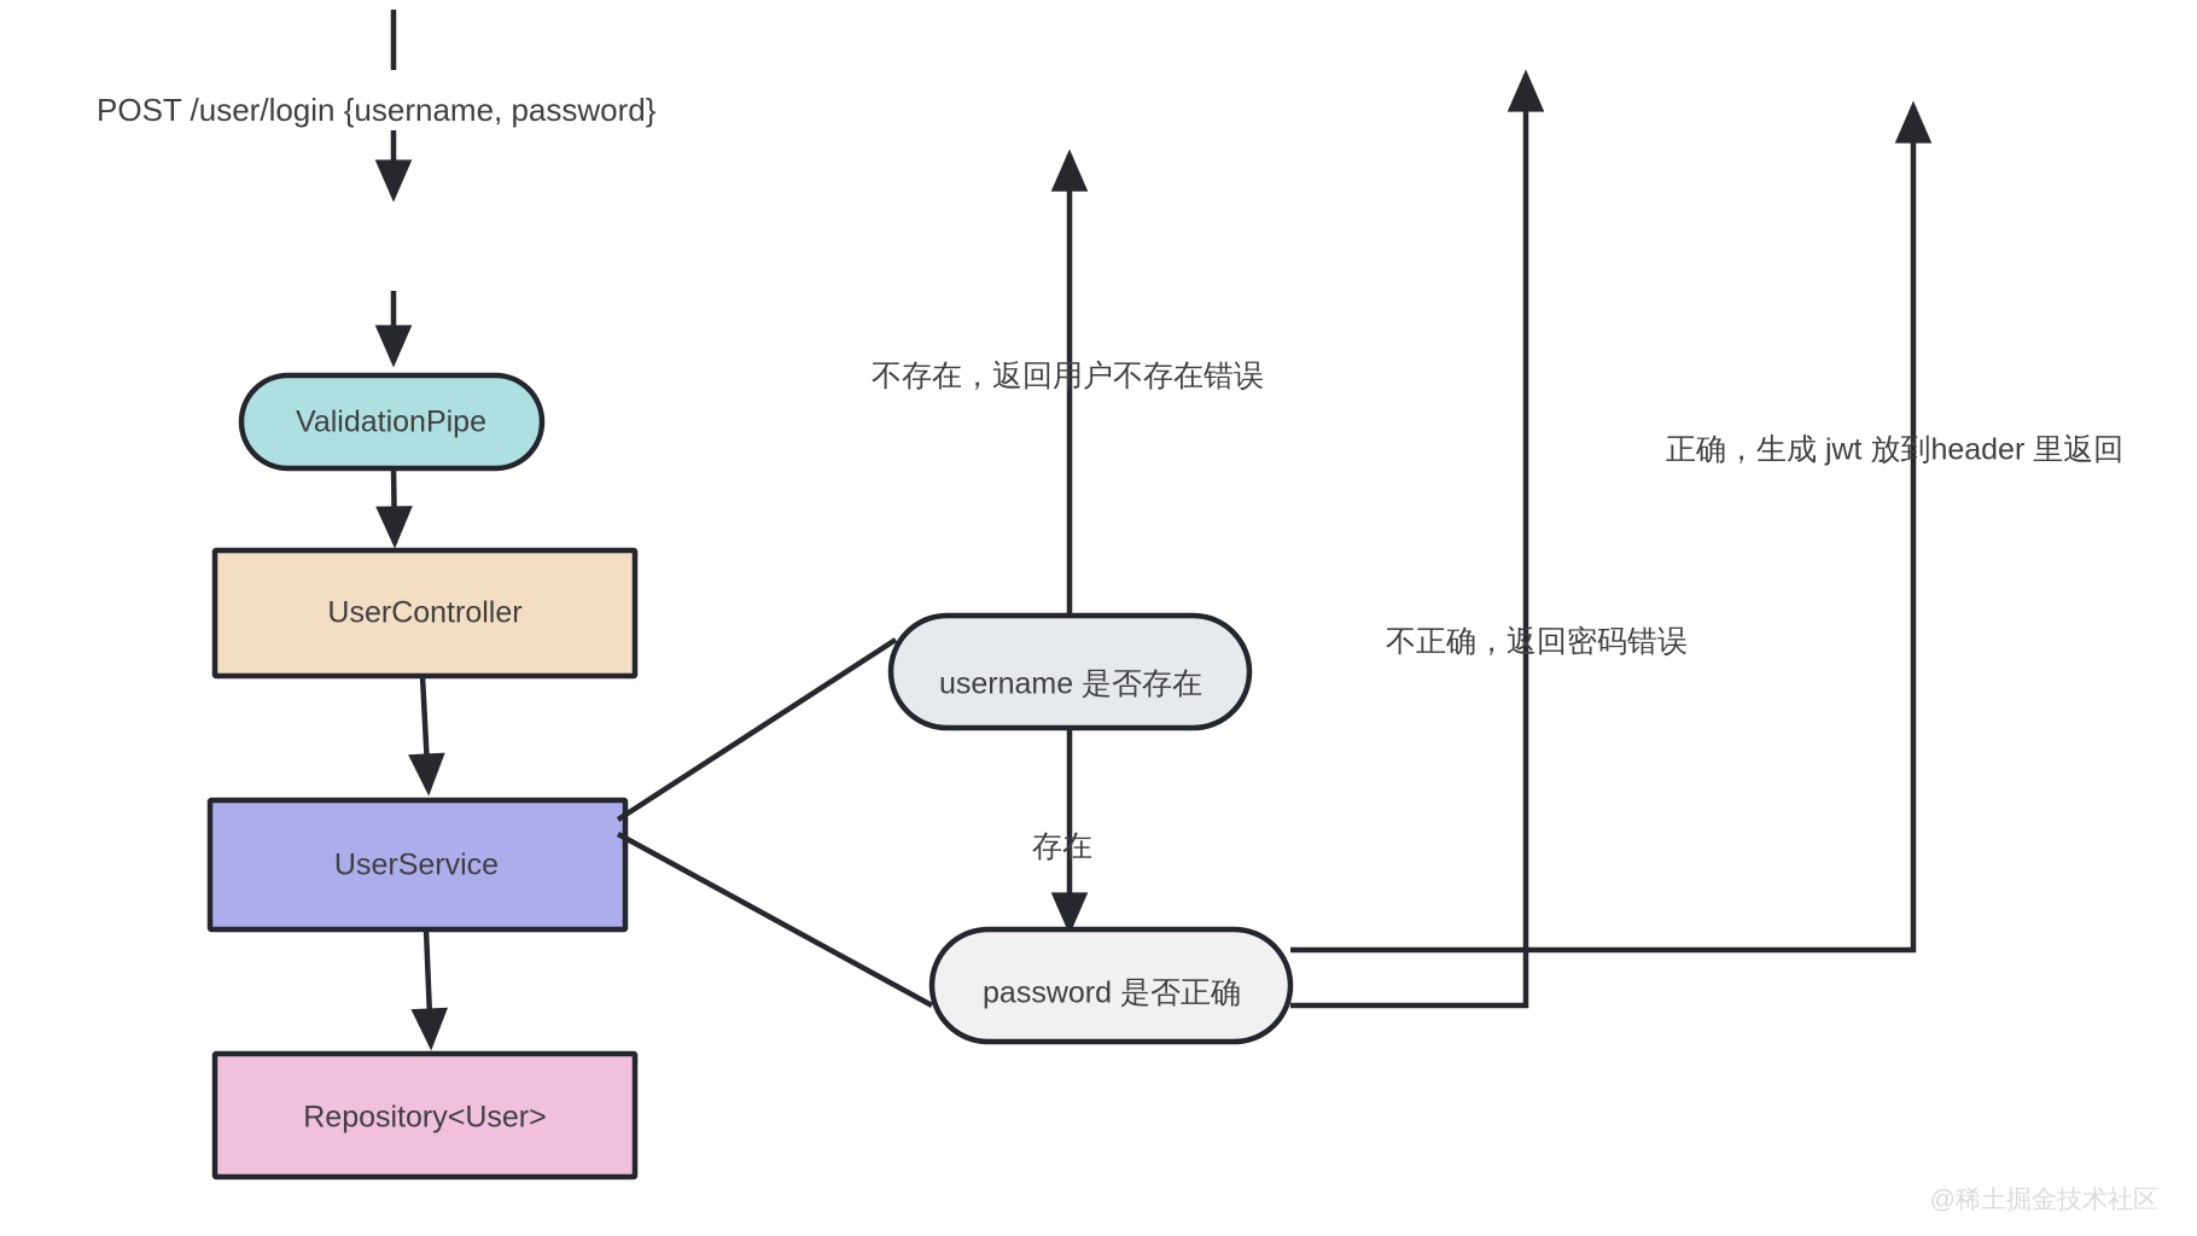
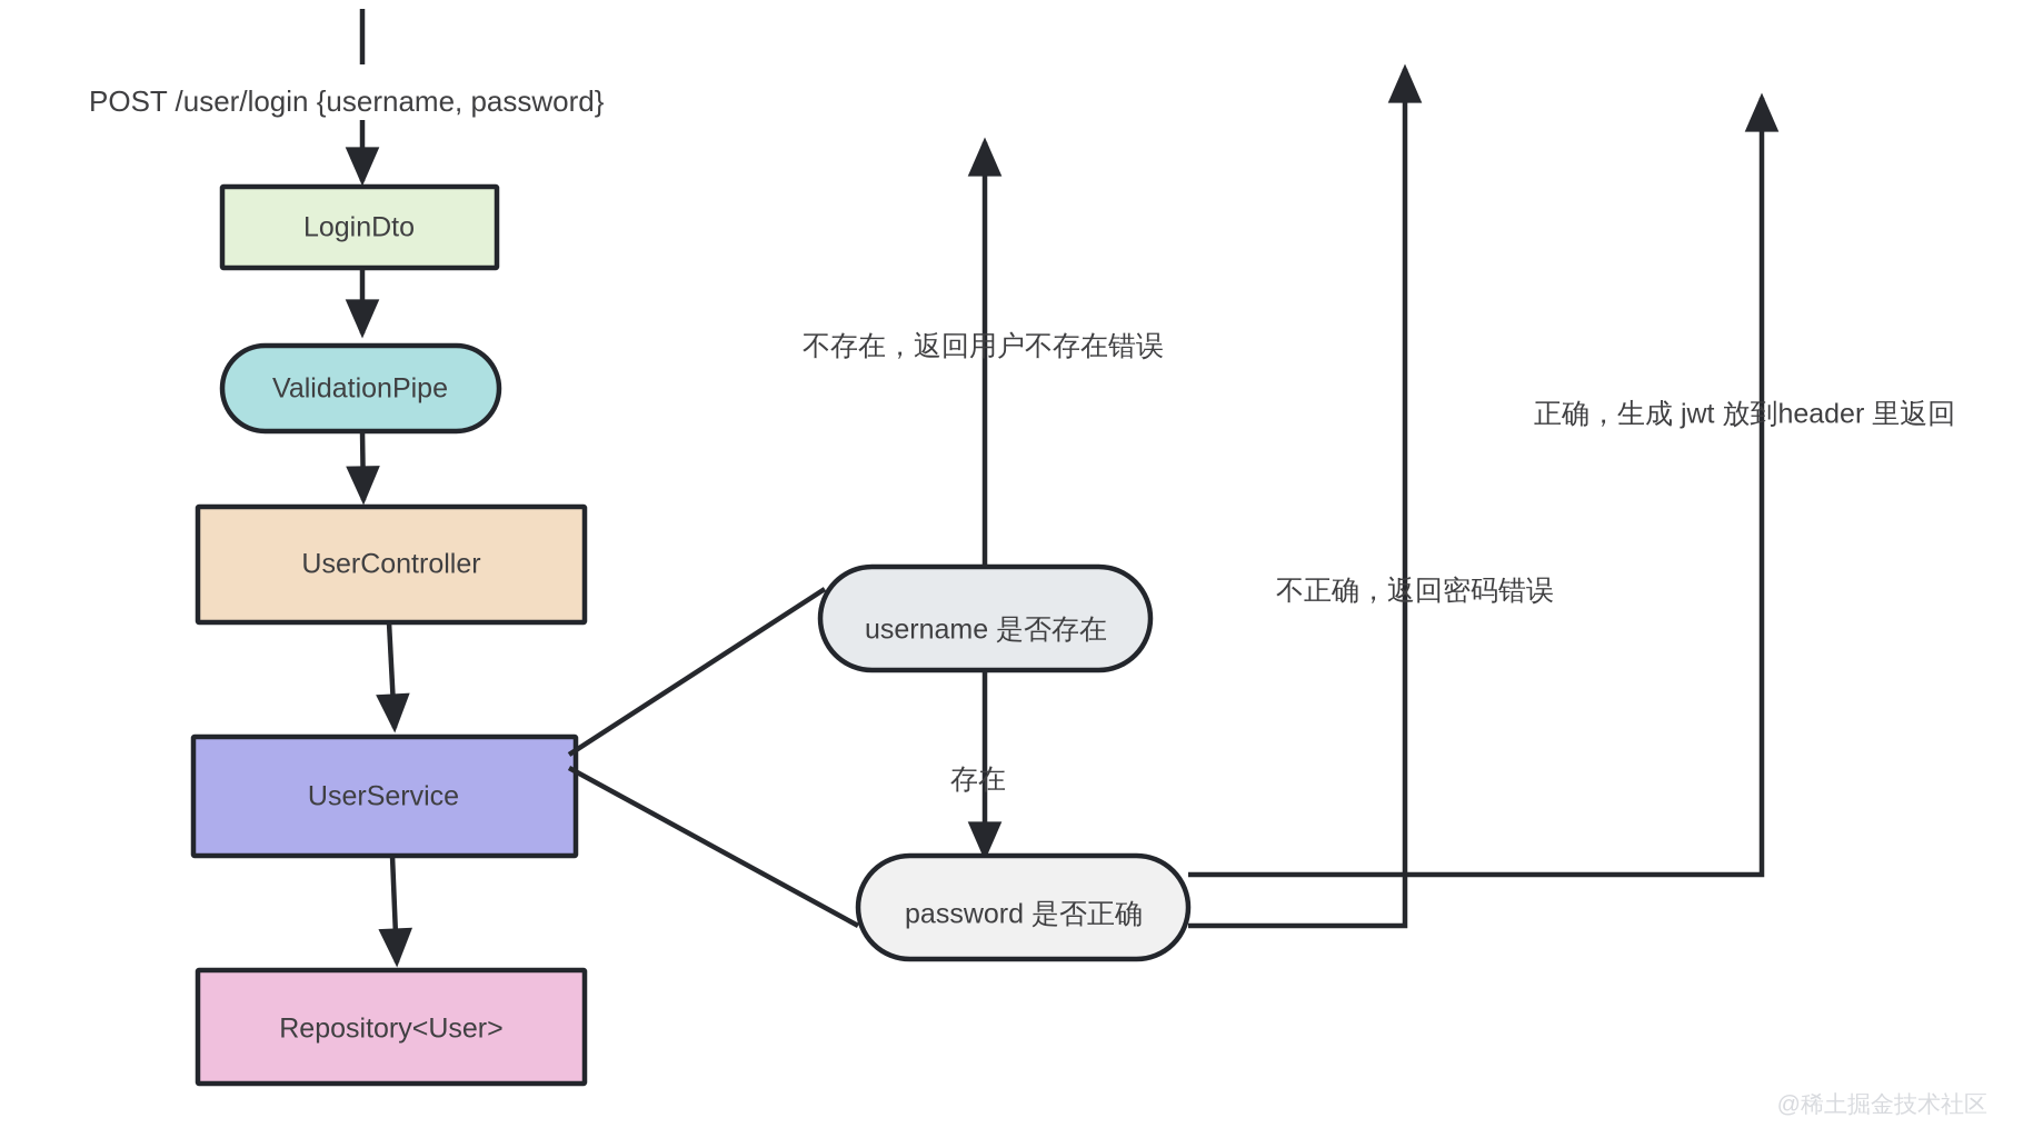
  POST /user/login {username, password}
+ LoginDto
  ValidationPipe
  UserController
  UserService
  Repository<User>
  username 是否存在
  不存在，返回用户不存在错误
  存在
  password 是否正确
  不正确，返回密码错误
  正确，生成 jwt 放到header 里返回
  @稀土掘金技术社区
